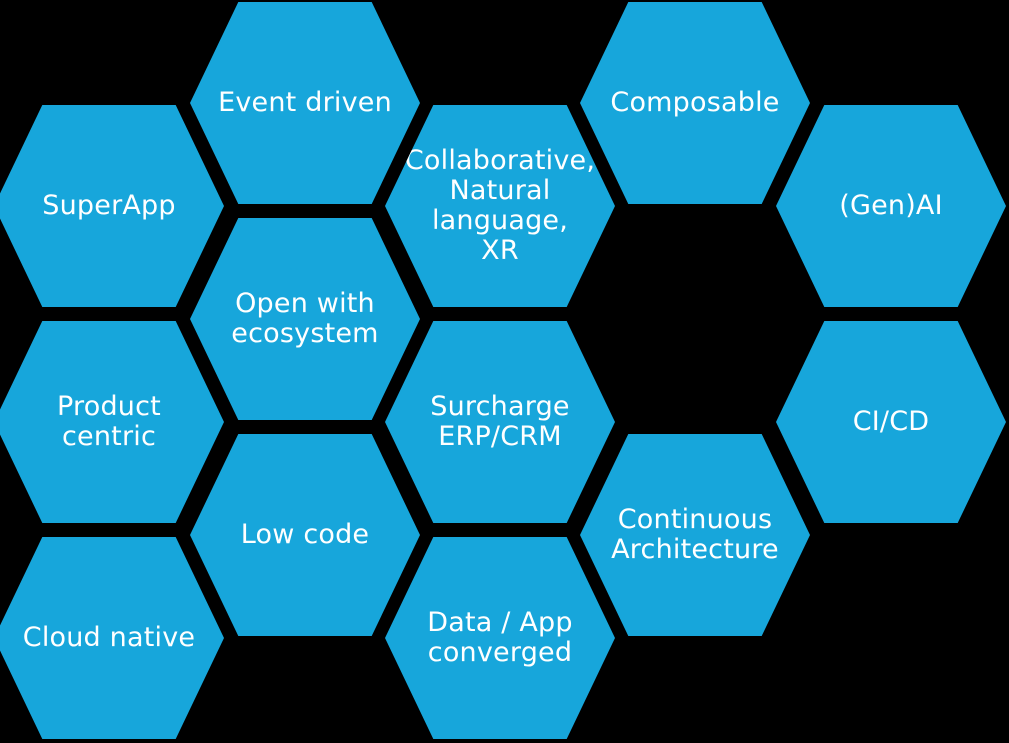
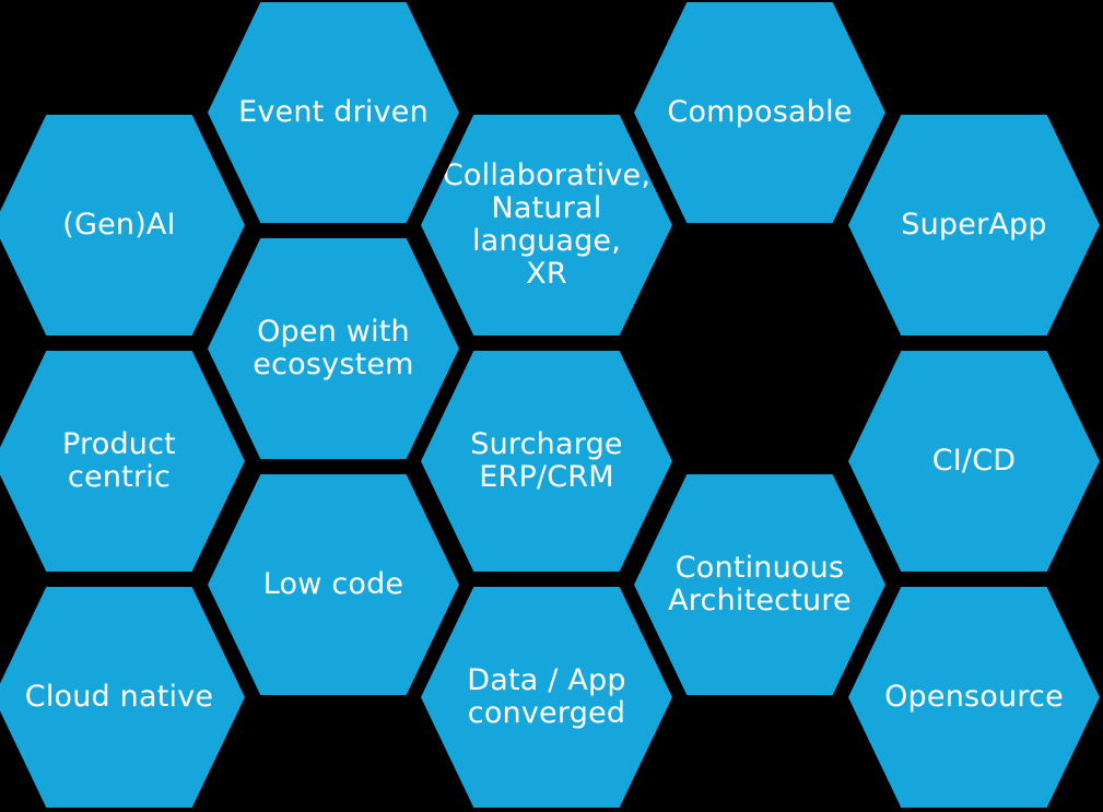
- SuperApp
+ (Gen)AI
  Product
  centric
  Cloud native
  Event driven
  Open with
  ecosystem
  Low code
  Collaborative,
  Natural
  language,
  XR
  Surcharge
  ERP/CRM
  Data / App
  converged
  Composable
  Continuous
  Architecture
- (Gen)AI
+ SuperApp
  CI/CD
+ Opensource
